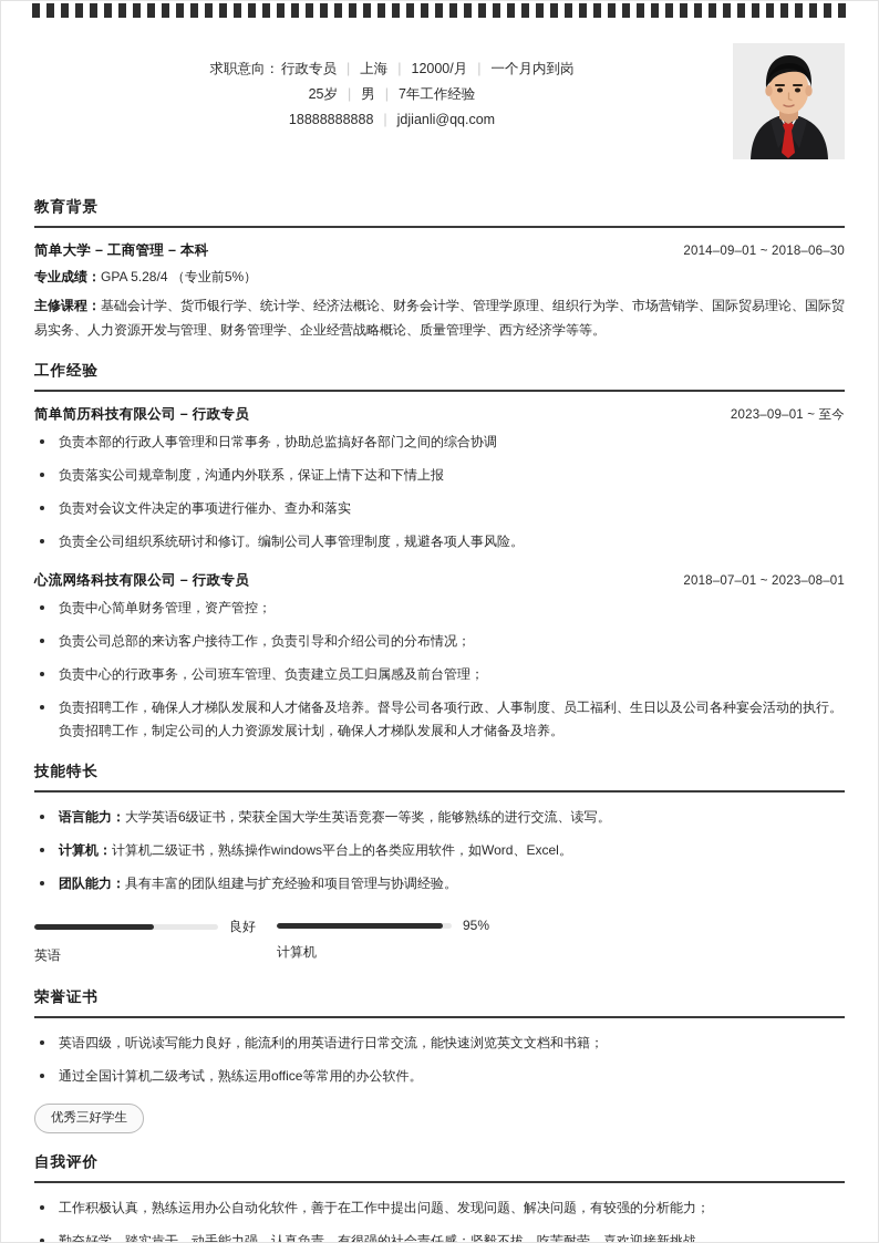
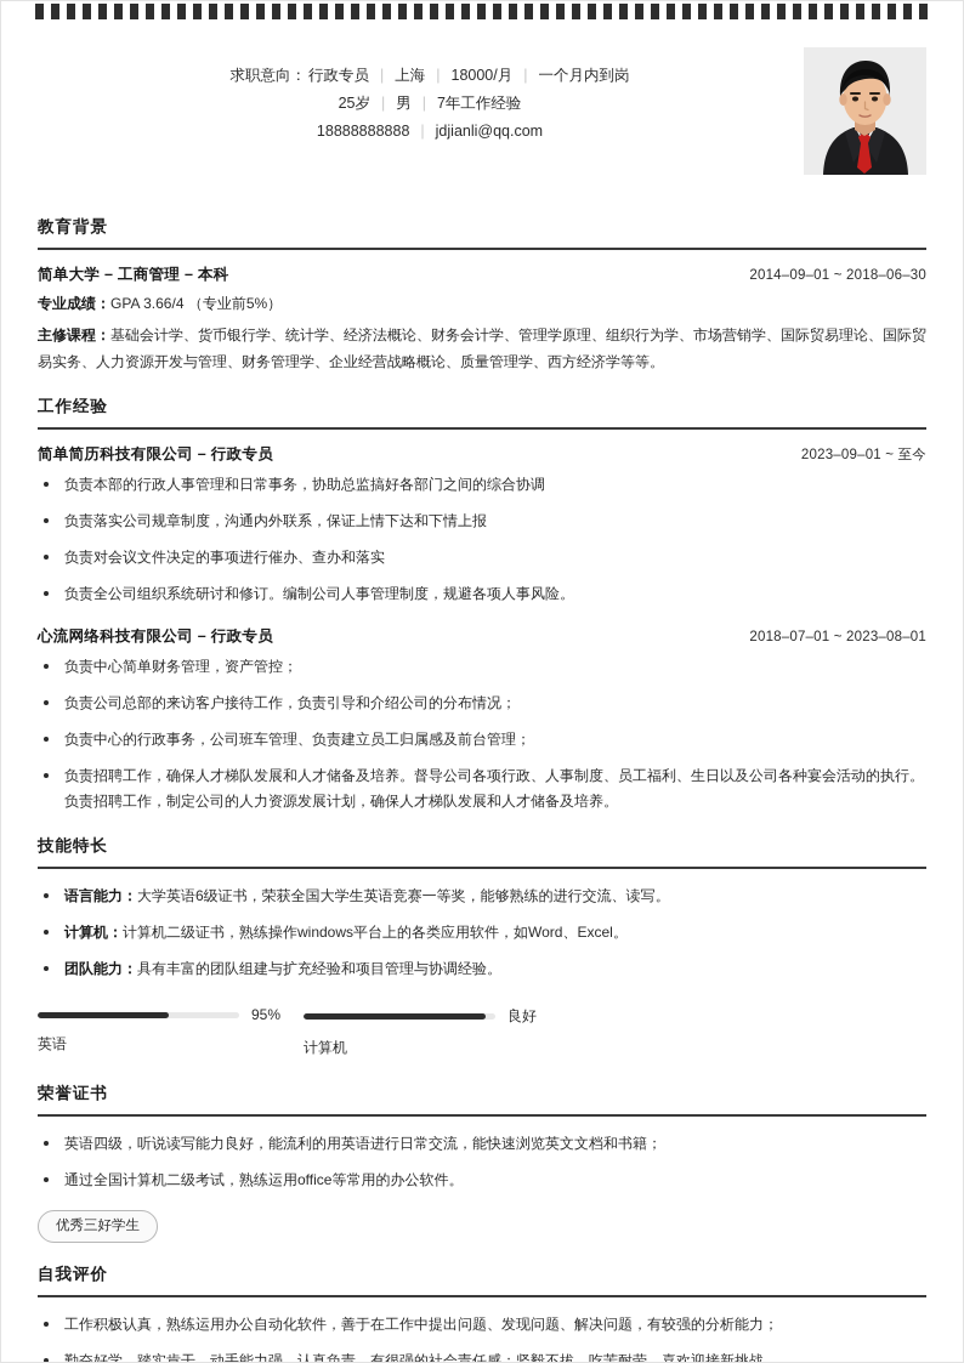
- 求职意向： 行政专员 | 上海 | 12000/月 | 一个月内到岗
+ 求职意向： 行政专员 | 上海 | 18000/月 | 一个月内到岗
  25岁 | 男 | 7年工作经验
  18888888888 | jdjianli@qq.com
  教育背景
  简单大学 – 工商管理 – 本科
  2014–09–01 ~ 2018–06–30
- 专业成绩：GPA 5.28/4 （专业前5%）
+ 专业成绩：GPA 3.66/4 （专业前5%）
  主修课程：基础会计学、货币银行学、统计学、经济法概论、财务会计学、管理学原理、组织行为学、市场营销学、国际贸易理论、国际贸易实务、人力资源开发与管理、财务管理学、企业经营战略概论、质量管理学、西方经济学等等。
  工作经验
  简单简历科技有限公司 – 行政专员
  2023–09–01 ~ 至今
  负责本部的行政人事管理和日常事务，协助总监搞好各部门之间的综合协调
  负责落实公司规章制度，沟通内外联系，保证上情下达和下情上报
  负责对会议文件决定的事项进行催办、查办和落实
  负责全公司组织系统研讨和修订。编制公司人事管理制度，规避各项人事风险。
  心流网络科技有限公司 – 行政专员
  2018–07–01 ~ 2023–08–01
  负责中心简单财务管理，资产管控；
  负责公司总部的来访客户接待工作，负责引导和介绍公司的分布情况；
  负责中心的行政事务，公司班车管理、负责建立员工归属感及前台管理；
  负责招聘工作，确保人才梯队发展和人才储备及培养。督导公司各项行政、人事制度、员工福利、生日以及公司各种宴会活动的执行。负责招聘工作，制定公司的人力资源发展计划，确保人才梯队发展和人才储备及培养。
  技能特长
  语言能力：大学英语6级证书，荣获全国大学生英语竞赛一等奖，能够熟练的进行交流、读写。
  计算机：计算机二级证书，熟练操作windows平台上的各类应用软件，如Word、Excel。
  团队能力：具有丰富的团队组建与扩充经验和项目管理与协调经验。
- 良好
+ 95%
  英语
- 95%
+ 良好
  计算机
  荣誉证书
  英语四级，听说读写能力良好，能流利的用英语进行日常交流，能快速浏览英文文档和书籍；
  通过全国计算机二级考试，熟练运用office等常用的办公软件。
  优秀三好学生
  自我评价
  工作积极认真，熟练运用办公自动化软件，善于在工作中提出问题、发现问题、解决问题，有较强的分析能力；
  勤奋好学，踏实肯干，动手能力强，认真负责，有很强的社会责任感；坚毅不拔，吃苦耐劳，喜欢迎接新挑战。
